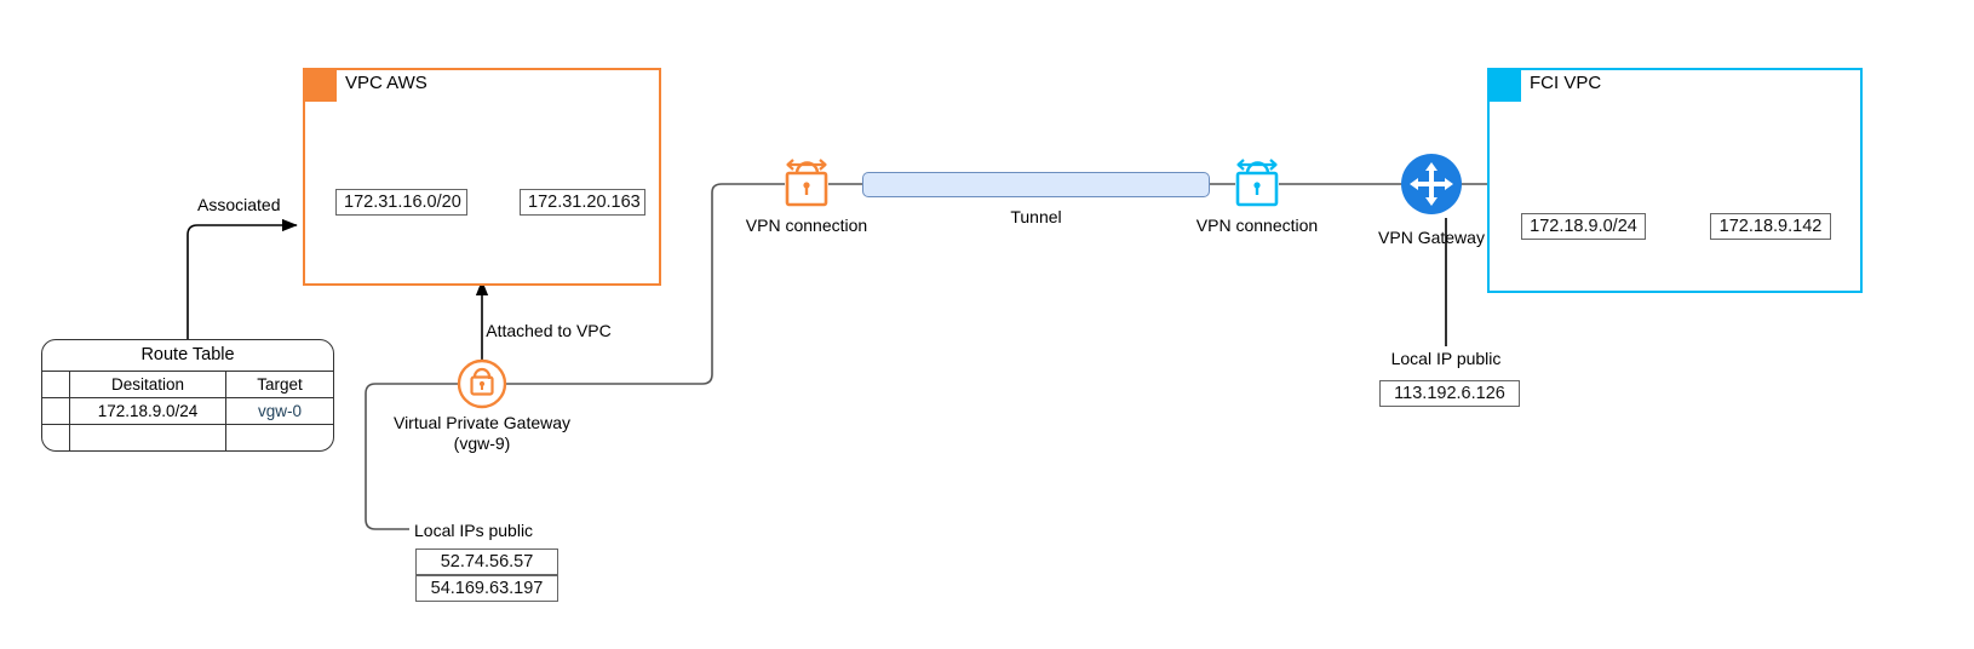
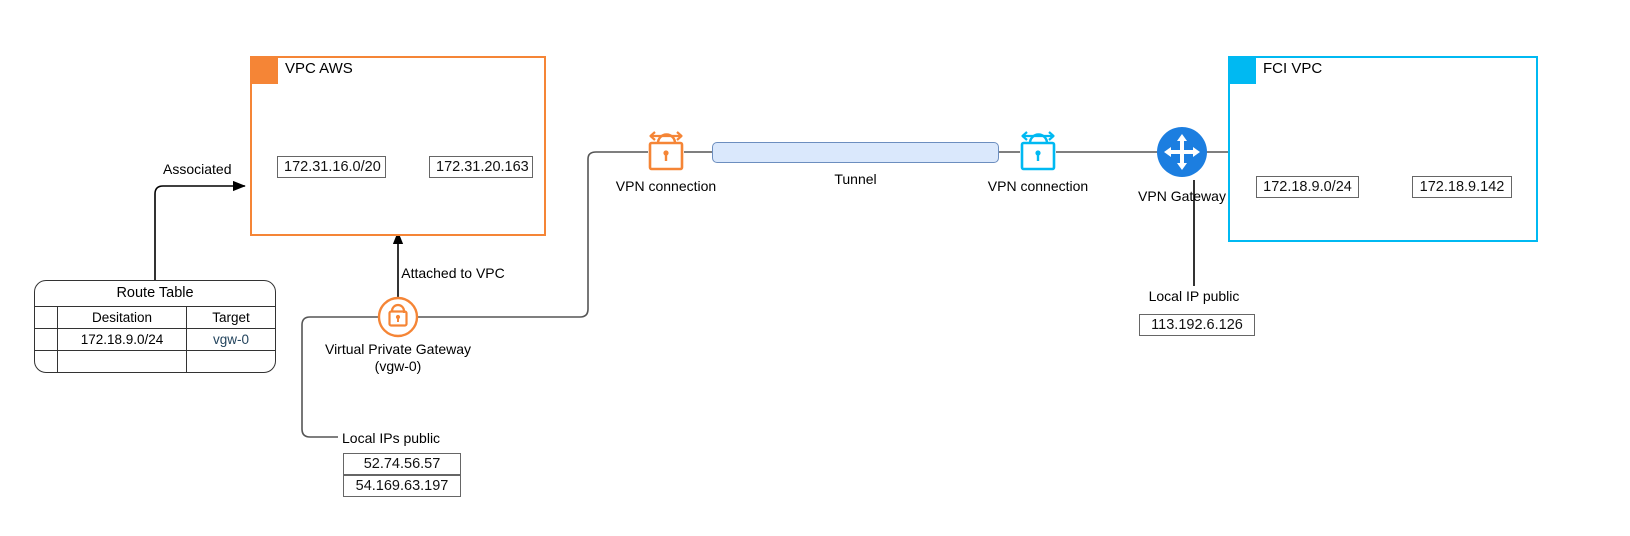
  VPC AWS
  172.31.16.0/20
  172.31.20.163
  FCI VPC
  172.18.9.0/24
  172.18.9.142
  Tunnel
  VPN connection
  VPN connection
  VPN Gateway
  Local IP public
  113.192.6.126
  Attached to VPC
  Virtual Private Gateway
- (vgw-9)
+ (vgw-0)
  Local IPs public
  52.74.56.57
  54.169.63.197
  Associated
  Route Table
  Desitation
  Target
  172.18.9.0/24
  vgw-0
